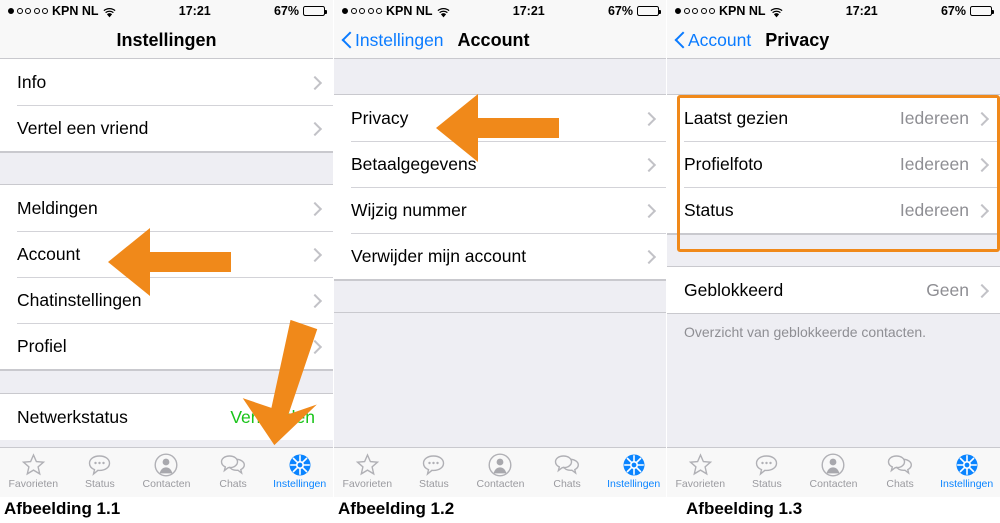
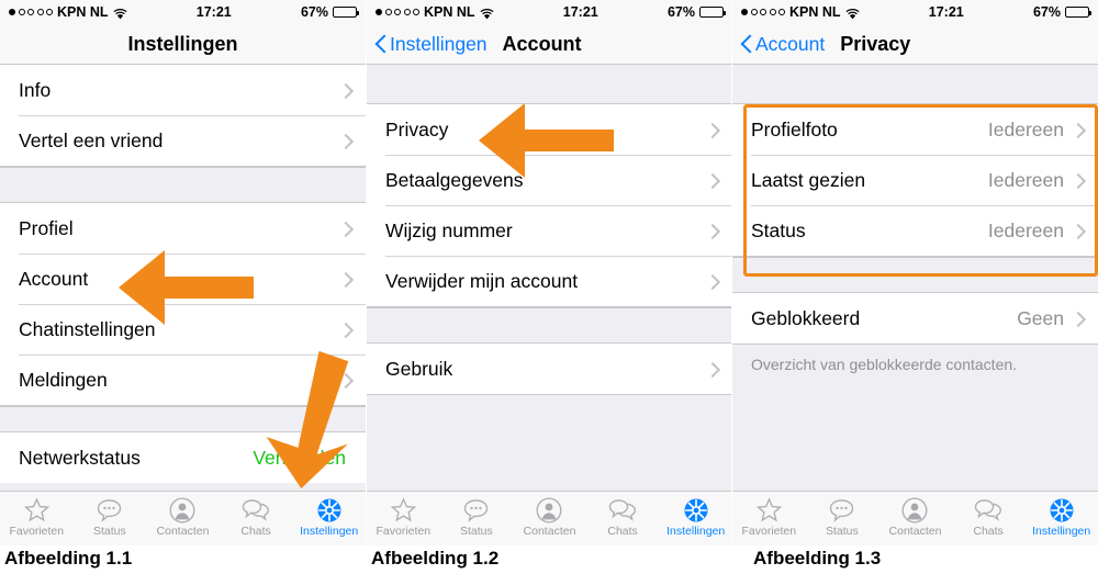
  KPN NL
  17:21
  67%
  Instellingen
  Info
  Vertel een vriend
- Meldingen
+ Profiel
  Account
  Chatinstellingen
- Profiel
+ Meldingen
  Netwerkstatus
  Favorieten
  Status
  Contacten
  Chats
  Instellingen
  KPN NL
  17:21
  67%
  Instellingen
  Account
  Privacy
  Betaalgegevens
  Wijzig nummer
  Verwijder mijn account
+ Gebruik
  Favorieten
  Status
  Contacten
  Chats
  Instellingen
  KPN NL
  17:21
  67%
  Account
  Privacy
- Laatst gezien
+ Profielfoto
  Iedereen
- Profielfoto
+ Laatst gezien
  Iedereen
  Status
  Iedereen
  Geblokkeerd
  Geen
  Overzicht van geblokkeerde contacten.
  Favorieten
  Status
  Contacten
  Chats
  Instellingen
  Afbeelding 1.1
  Afbeelding 1.2
  Afbeelding 1.3
